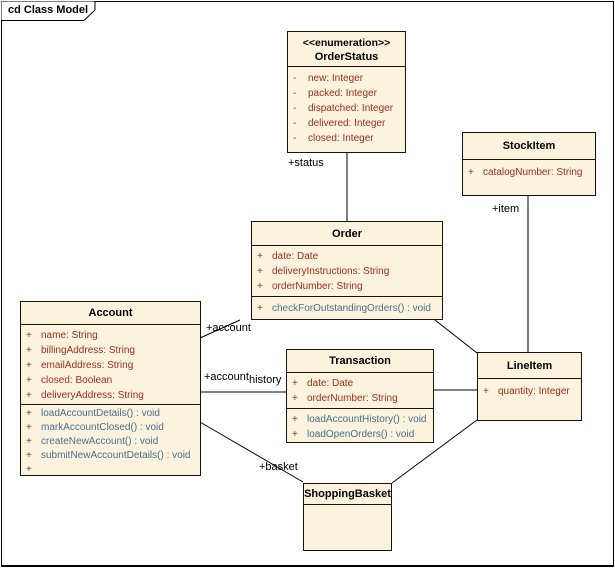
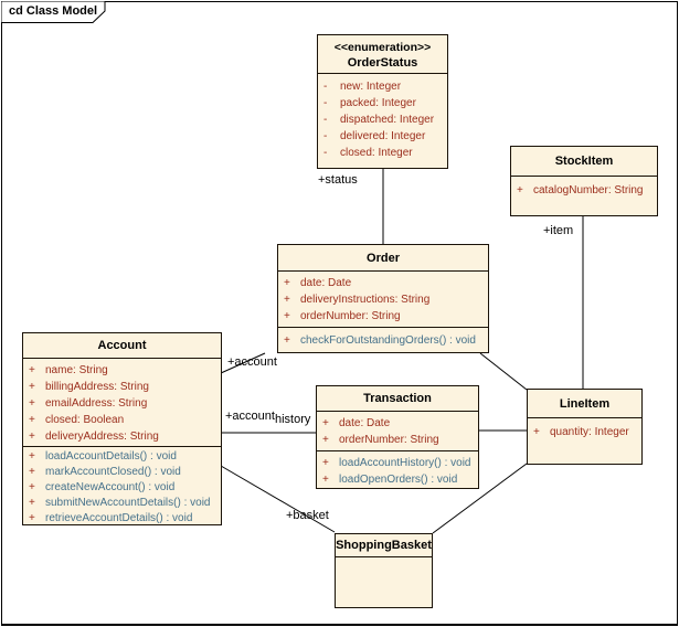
  cd Class Model
  <<enumeration>>
  OrderStatus
  -
  new: Integer
  -
  packed: Integer
  -
  dispatched: Integer
  -
  delivered: Integer
  -
  closed: Integer
  StockItem
  +
  catalogNumber: String
  Order
  +
  date: Date
  +
  deliveryInstructions: String
  +
  orderNumber: String
  +
  checkForOutstandingOrders() : void
  Account
  +
  name: String
  +
  billingAddress: String
  +
  emailAddress: String
  +
  closed: Boolean
  +
  deliveryAddress: String
  +
  loadAccountDetails() : void
  +
  markAccountClosed() : void
  +
  createNewAccount() : void
  +
  submitNewAccountDetails() : void
  +
+ retrieveAccountDetails() : void
  Transaction
  +
  date: Date
  +
  orderNumber: String
  +
  loadAccountHistory() : void
  +
  loadOpenOrders() : void
  LineItem
  +
  quantity: Integer
  ShoppingBasket
  +status
  +item
  +account
  +account
  history
  +basket
